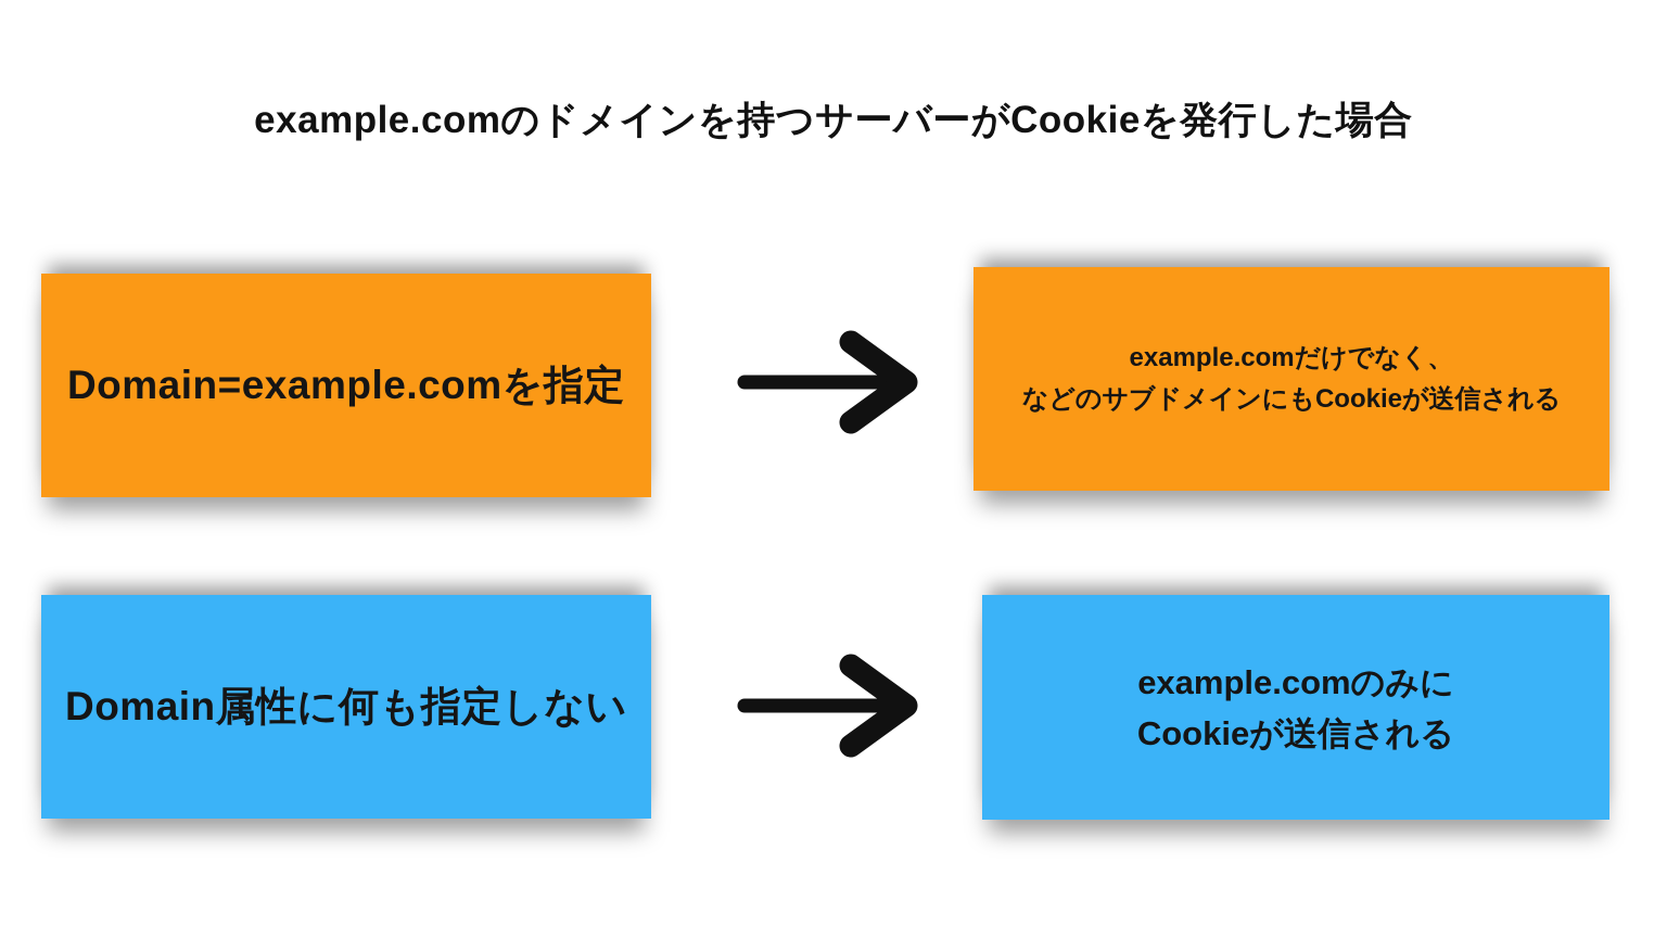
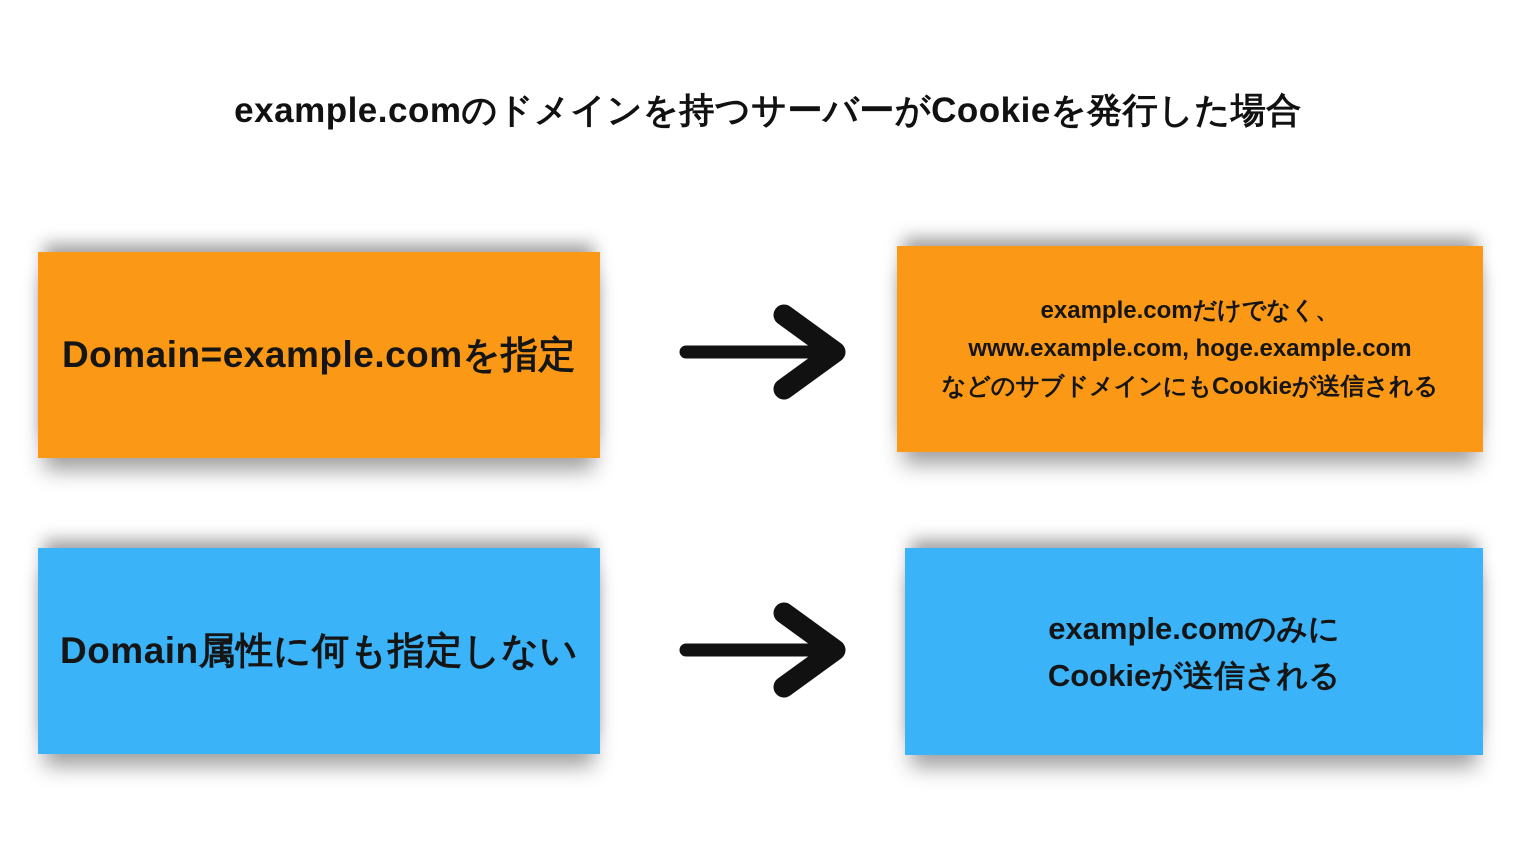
  example.comのドメインを持つサーバーがCookieを発行した場合
  Domain=example.comを指定
  example.comだけでなく、
+ www.example.com, hoge.example.com
  などのサブドメインにもCookieが送信される
  Domain属性に何も指定しない
  example.comのみに
  Cookieが送信される
